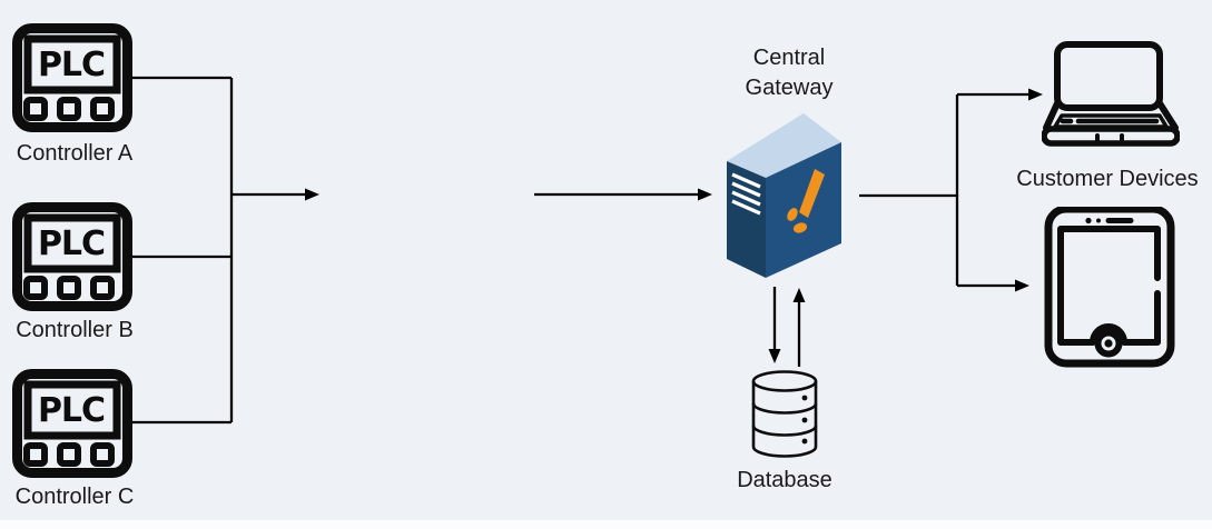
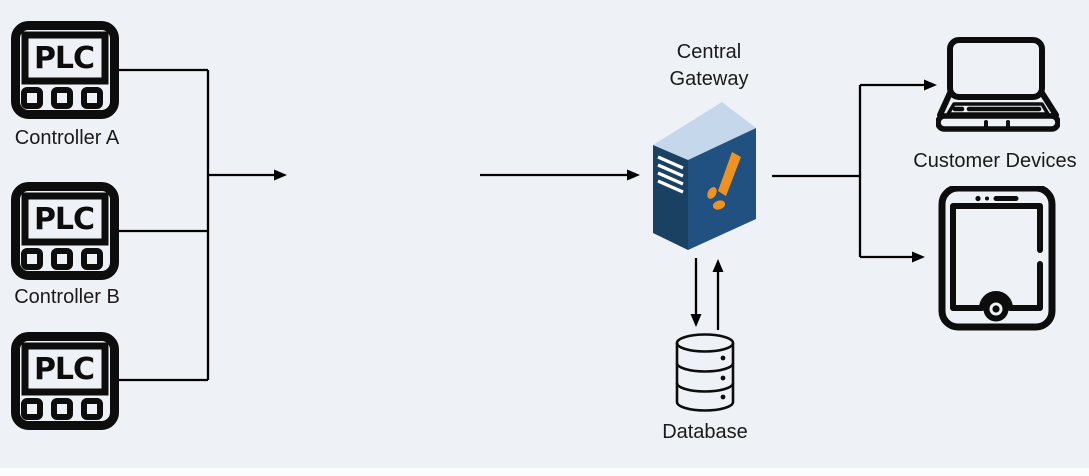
  PLC
  Controller A
  PLC
  Controller B
  PLC
- Controller C
  Central
  Gateway
  Database
  Customer Devices
